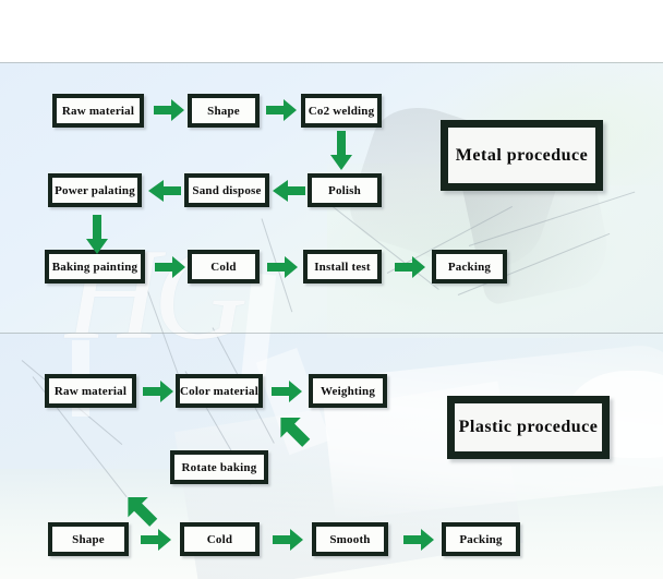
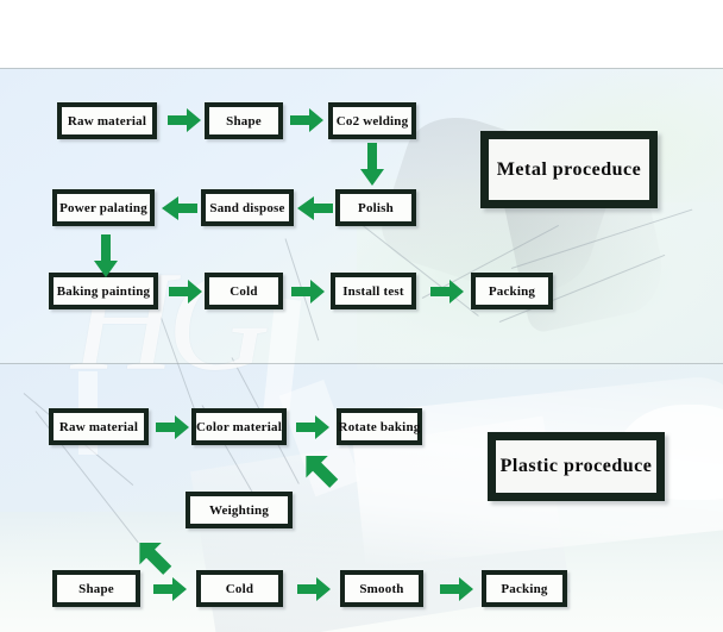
  HG
  Raw material
  Shape
  Co2 welding
  Metal proceduce
  Power palating
  Sand dispose
  Polish
  Baking painting
  Cold
  Install test
  Packing
  Raw material
  Color material
- Weighting
+ Rotate baking
  Plastic proceduce
- Rotate baking
+ Weighting
  Shape
  Cold
  Smooth
  Packing
